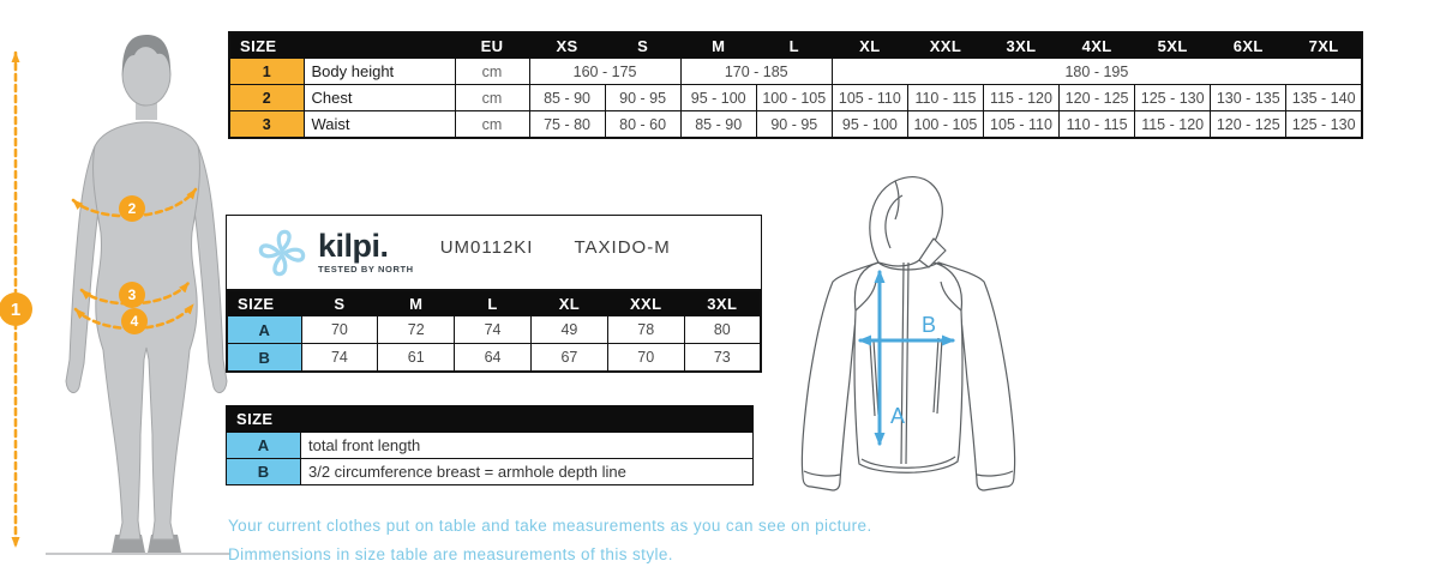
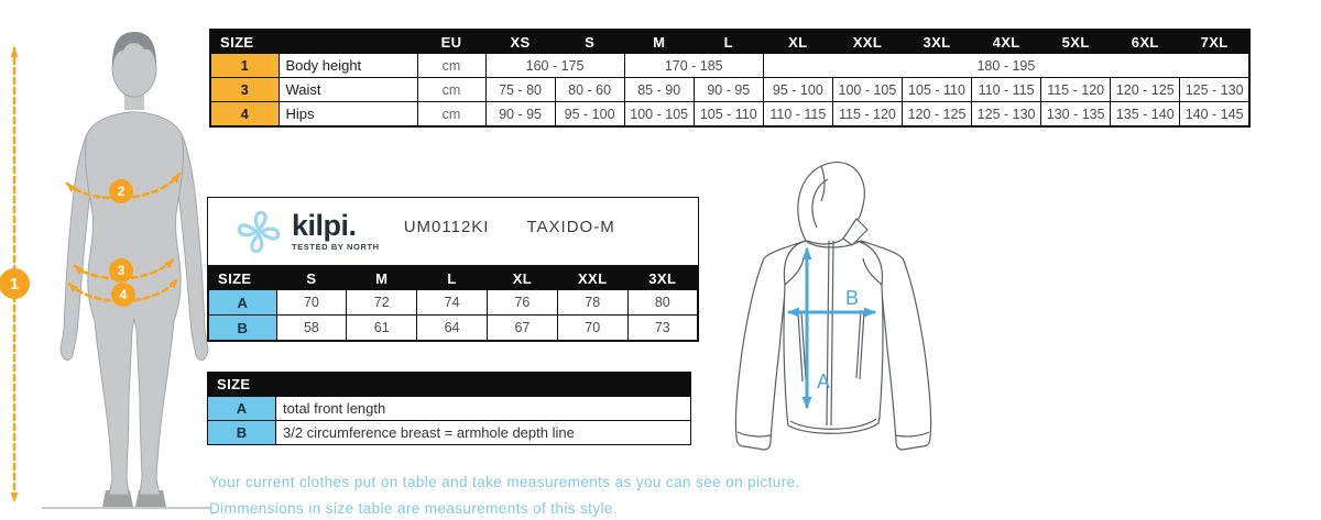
  1
  2
  3
  4
  SIZE	EU	XS	S	M	L	XL	XXL	3XL	4XL	5XL	6XL	7XL
  1	Body height	cm	160 - 175	170 - 185	180 - 195
- 2	Chest	cm	85 - 90	90 - 95	95 - 100	100 - 105	105 - 110	110 - 115	115 - 120	120 - 125	125 - 130	130 - 135	135 - 140
  3	Waist	cm	75 - 80	80 - 60	85 - 90	90 - 95	95 - 100	100 - 105	105 - 110	110 - 115	115 - 120	120 - 125	125 - 130
+ 4	Hips	cm	90 - 95	95 - 100	100 - 105	105 - 110	110 - 115	115 - 120	120 - 125	125 - 130	130 - 135	135 - 140	140 - 145
  kilpi.
  TESTED BY NORTH
  UM0112KI
  TAXIDO-M
  SIZE	S	M	L	XL	XXL	3XL
- A	70	72	74	49	78	80
+ A	70	72	74	76	78	80
- B	74	61	64	67	70	73
+ B	58	61	64	67	70	73
  SIZE
  A	total front length
  B	3/2 circumference breast = armhole depth line
  A
  B
  Your current clothes put on table and take measurements as you can see on picture.
  Dimmensions in size table are measurements of this style.
